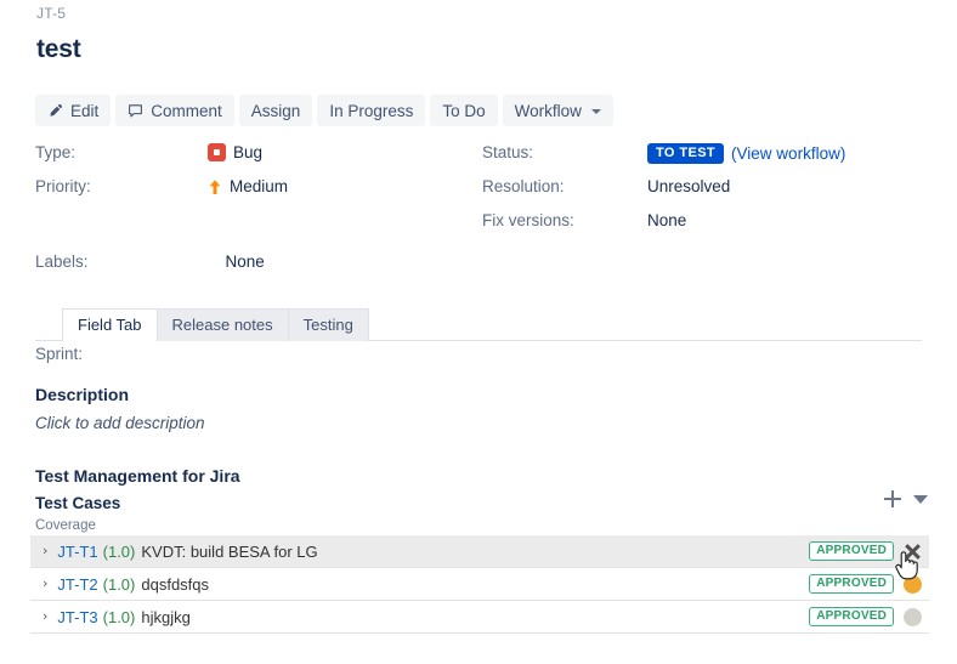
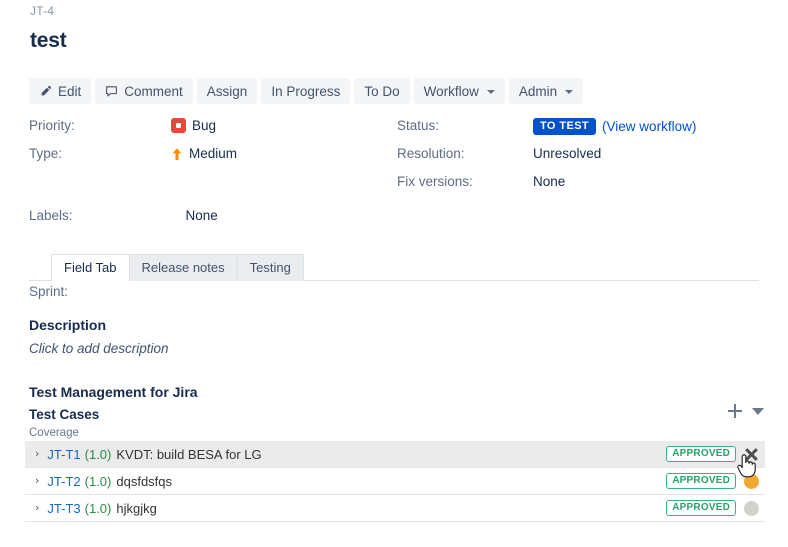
- JT-5
+ JT-4
  test
  Edit
  Comment
  Assign
  In Progress
  To Do
  Workflow
+ Admin
- Type:
+ Priority:
  Bug
- Priority:
+ Type:
  Medium
  Status:
  TO TEST
  (View workflow)
  Resolution:
  Unresolved
  Fix versions:
  None
  Labels:
  None
  Field Tab
  Release notes
  Testing
  Sprint:
  Description
  Click to add description
  Test Management for Jira
  Test Cases
  Coverage
  ›
  JT-T1
  (1.0)
  KVDT: build BESA for LG
  APPROVED
  ›
  JT-T2
  (1.0)
  dqsfdsfqs
  APPROVED
  ›
  JT-T3
  (1.0)
  hjkgjkg
  APPROVED
